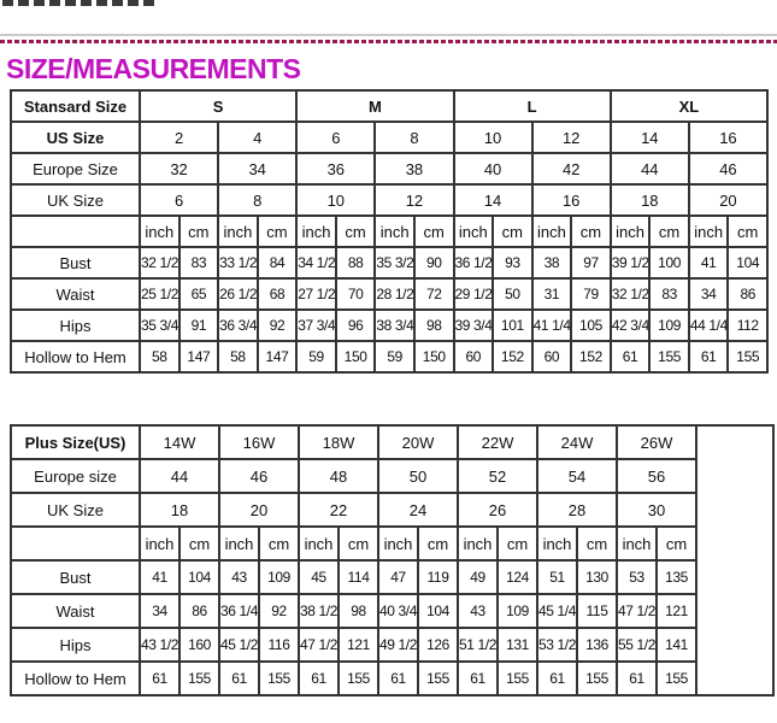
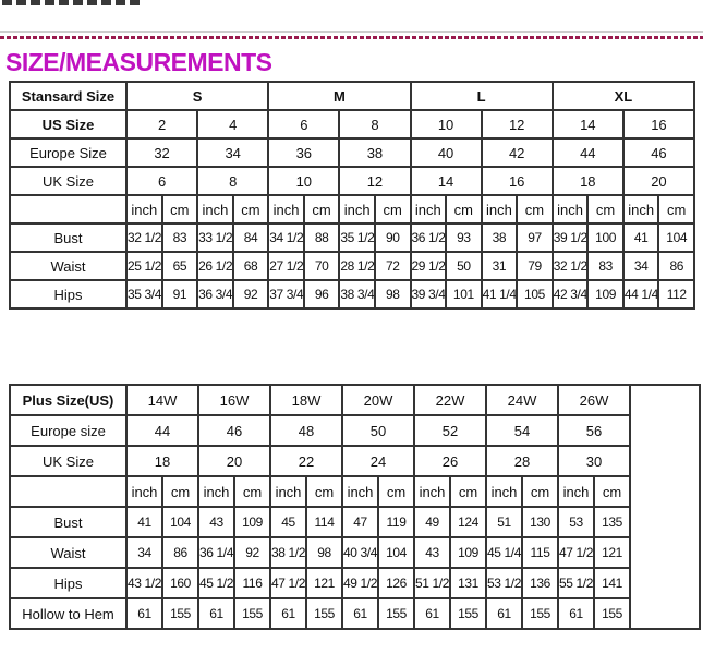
  SIZE/MEASUREMENTS
  Stansard Size	S	M	L	XL
  US Size	2	4	6	8	10	12	14	16
  Europe Size	32	34	36	38	40	42	44	46
  UK Size	6	8	10	12	14	16	18	20
  	inch	cm	inch	cm	inch	cm	inch	cm	inch	cm	inch	cm	inch	cm	inch	cm
- Bust	32 1/2	83	33 1/2	84	34 1/2	88	35 3/2	90	36 1/2	93	38	97	39 1/2	100	41	104
+ Bust	32 1/2	83	33 1/2	84	34 1/2	88	35 1/2	90	36 1/2	93	38	97	39 1/2	100	41	104
  Waist	25 1/2	65	26 1/2	68	27 1/2	70	28 1/2	72	29 1/2	50	31	79	32 1/2	83	34	86
  Hips	35 3/4	91	36 3/4	92	37 3/4	96	38 3/4	98	39 3/4	101	41 1/4	105	42 3/4	109	44 1/4	112
- Hollow to Hem	58	147	58	147	59	150	59	150	60	152	60	152	61	155	61	155
  Plus Size(US)	14W	16W	18W	20W	22W	24W	26W
  Europe size	44	46	48	50	52	54	56
  UK Size	18	20	22	24	26	28	30
  	inch	cm	inch	cm	inch	cm	inch	cm	inch	cm	inch	cm	inch	cm
  Bust	41	104	43	109	45	114	47	119	49	124	51	130	53	135
  Waist	34	86	36 1/4	92	38 1/2	98	40 3/4	104	43	109	45 1/4	115	47 1/2	121
  Hips	43 1/2	160	45 1/2	116	47 1/2	121	49 1/2	126	51 1/2	131	53 1/2	136	55 1/2	141
  Hollow to Hem	61	155	61	155	61	155	61	155	61	155	61	155	61	155
